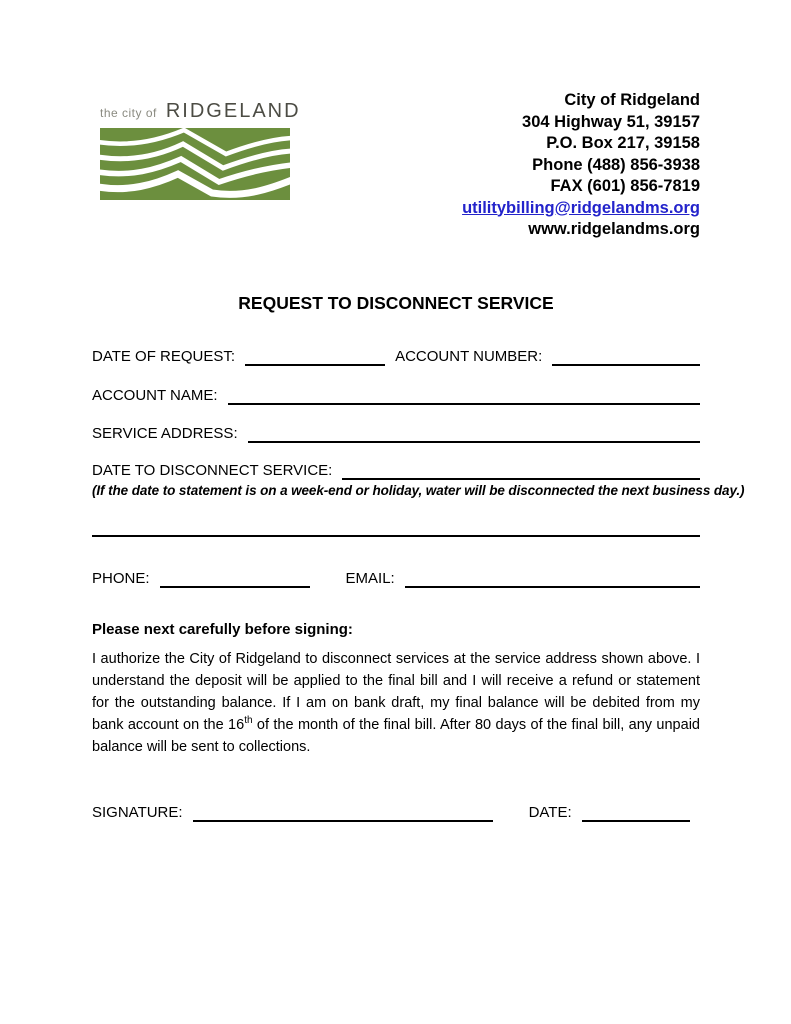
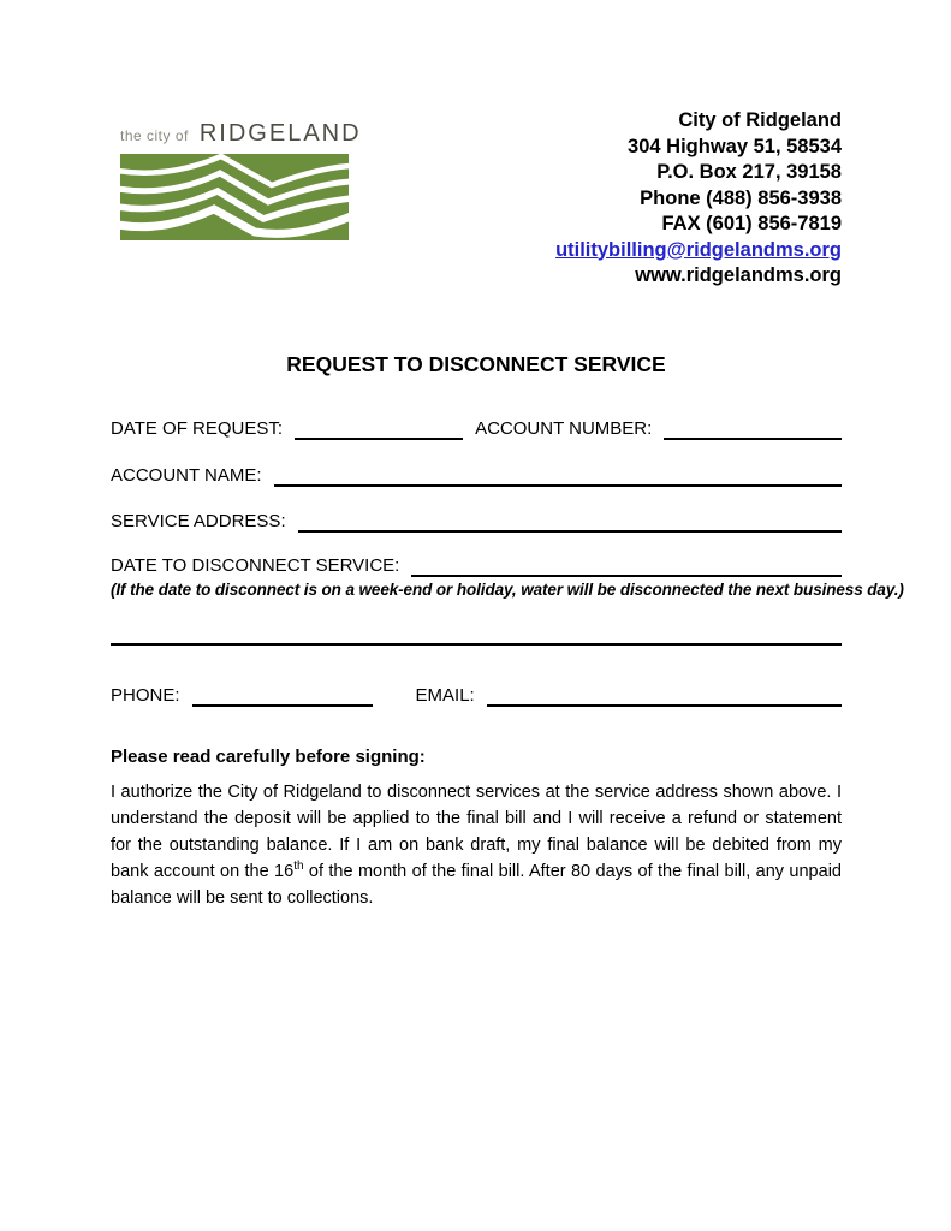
  the city of
  RIDGELAND
  City of Ridgeland
- 304 Highway 51, 39157
+ 304 Highway 51, 58534
  P.O. Box 217, 39158
  Phone (488) 856-3938
  FAX (601) 856-7819
  utilitybilling@ridgelandms.org
  www.ridgelandms.org
  REQUEST TO DISCONNECT SERVICE
  DATE OF REQUEST:
  ACCOUNT NUMBER:
  ACCOUNT NAME:
  SERVICE ADDRESS:
  DATE TO DISCONNECT SERVICE:
- (If the date to statement is on a week-end or holiday, water will be disconnected the next business day.)
+ (If the date to disconnect is on a week-end or holiday, water will be disconnected the next business day.)
  PHONE:
  EMAIL:
- Please next carefully before signing:
+ Please read carefully before signing:
  I authorize the City of Ridgeland to disconnect services at the service address shown above. I understand the deposit will be applied to the final bill and I will receive a refund or statement for the outstanding balance. If I am on bank draft, my final balance will be debited from my bank account on the 16th of the month of the final bill. After 80 days of the final bill, any unpaid balance will be sent to collections.
- SIGNATURE:
- DATE:
